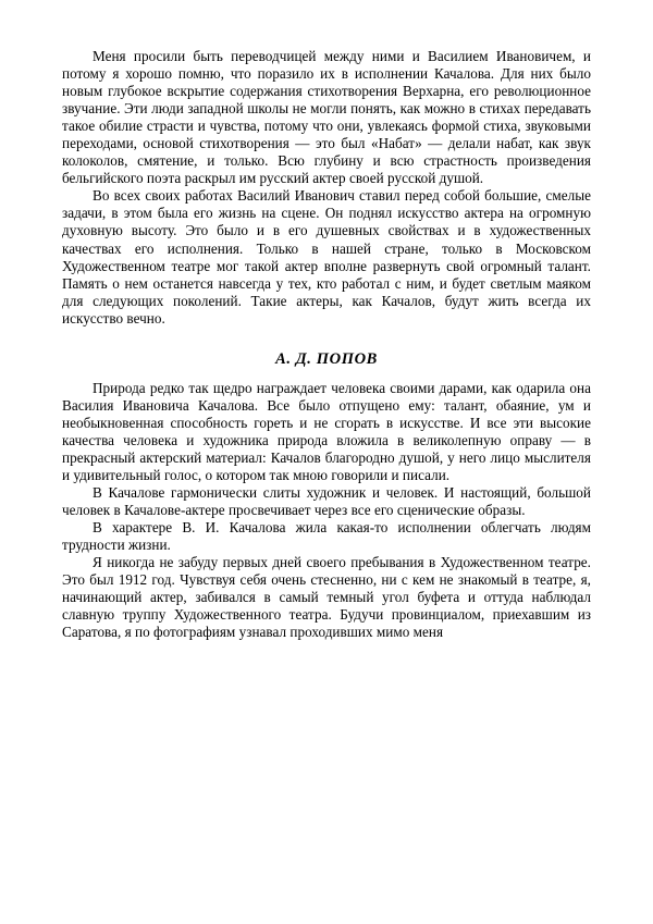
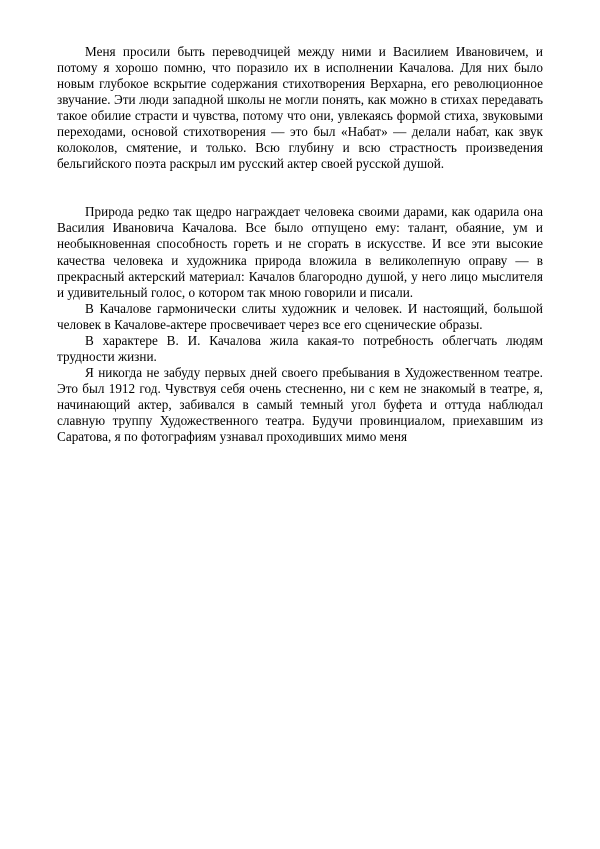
  Меня просили быть переводчицей между ними и Василием Ивановичем, и потому я хорошо помню, что поразило их в исполнении Качалова. Для них было новым глубокое вскрытие содержания стихотворения Верхарна, его революционное звучание. Эти люди западной школы не могли понять, как можно в стихах передавать такое обилие страсти и чувства, потому что они, увлекаясь формой стиха, звуковыми переходами, основой стихотворения — это был «Набат» — делали набат, как звук колоколов, смятение, и только. Всю глубину и всю страстность произведения бельгийского поэта раскрыл им русский актер своей русской душой.
- Во всех своих работах Василий Иванович ставил перед собой большие, смелые задачи, в этом была его жизнь на сцене. Он поднял искусство актера на огромную духовную высоту. Это было и в его душевных свойствах и в художественных качествах его исполнения. Только в нашей стране, только в Московском Художественном театре мог такой актер вполне развернуть свой огромный талант. Память о нем останется навсегда у тех, кто работал с ним, и будет светлым маяком для следующих поколений. Такие актеры, как Качалов, будут жить всегда их искусство вечно.
- А. Д. ПОПОВ
  Природа редко так щедро награждает человека своими дарами, как одарила она Василия Ивановича Качалова. Все было отпущено ему: талант, обаяние, ум и необыкновенная способность гореть и не сгорать в искусстве. И все эти высокие качества человека и художника природа вложила в великолепную оправу — в прекрасный актерский материал: Качалов благородно душой, у него лицо мыслителя и удивительный голос, о котором так мною говорили и писали.
  В Качалове гармонически слиты художник и человек. И настоящий, большой человек в Качалове-актере просвечивает через все его сценические образы.
- В характере В. И. Качалова жила какая-то исполнении облегчать людям трудности жизни.
+ В характере В. И. Качалова жила какая-то потребность облегчать людям трудности жизни.
  Я никогда не забуду первых дней своего пребывания в Художественном театре. Это был 1912 год. Чувствуя себя очень стесненно, ни с кем не знакомый в театре, я, начинающий актер, забивался в самый темный угол буфета и оттуда наблюдал славную труппу Художественного театра. Будучи провинциалом, приехавшим из Саратова, я по фотографиям узнавал проходивших мимо меня
